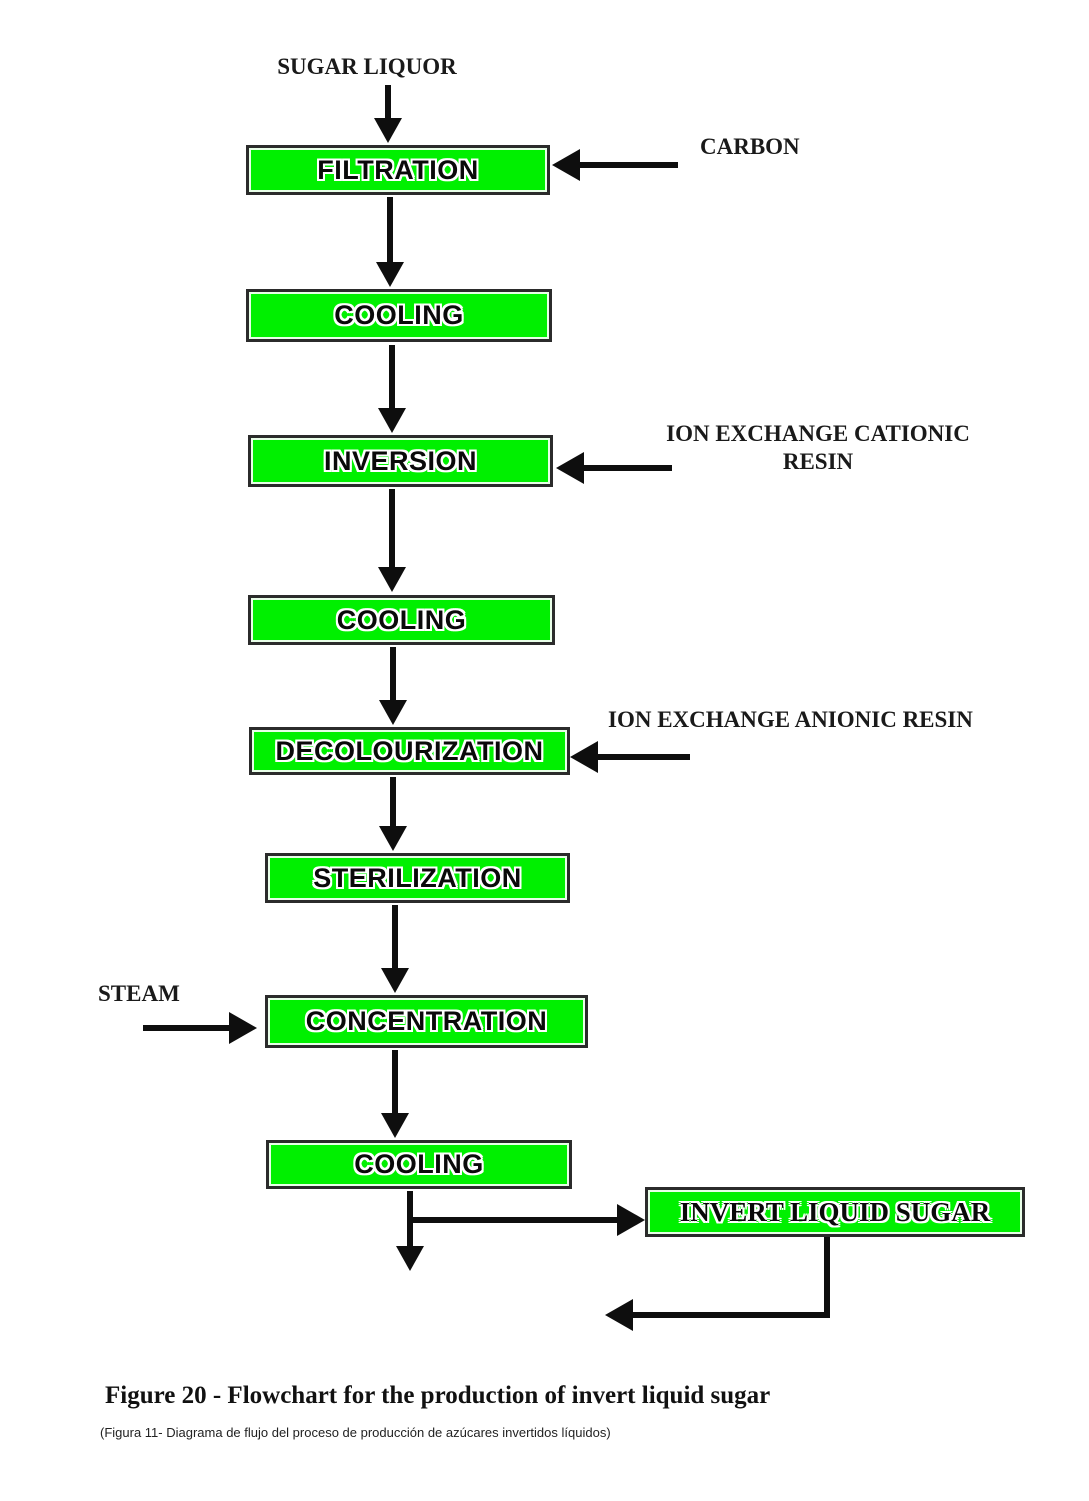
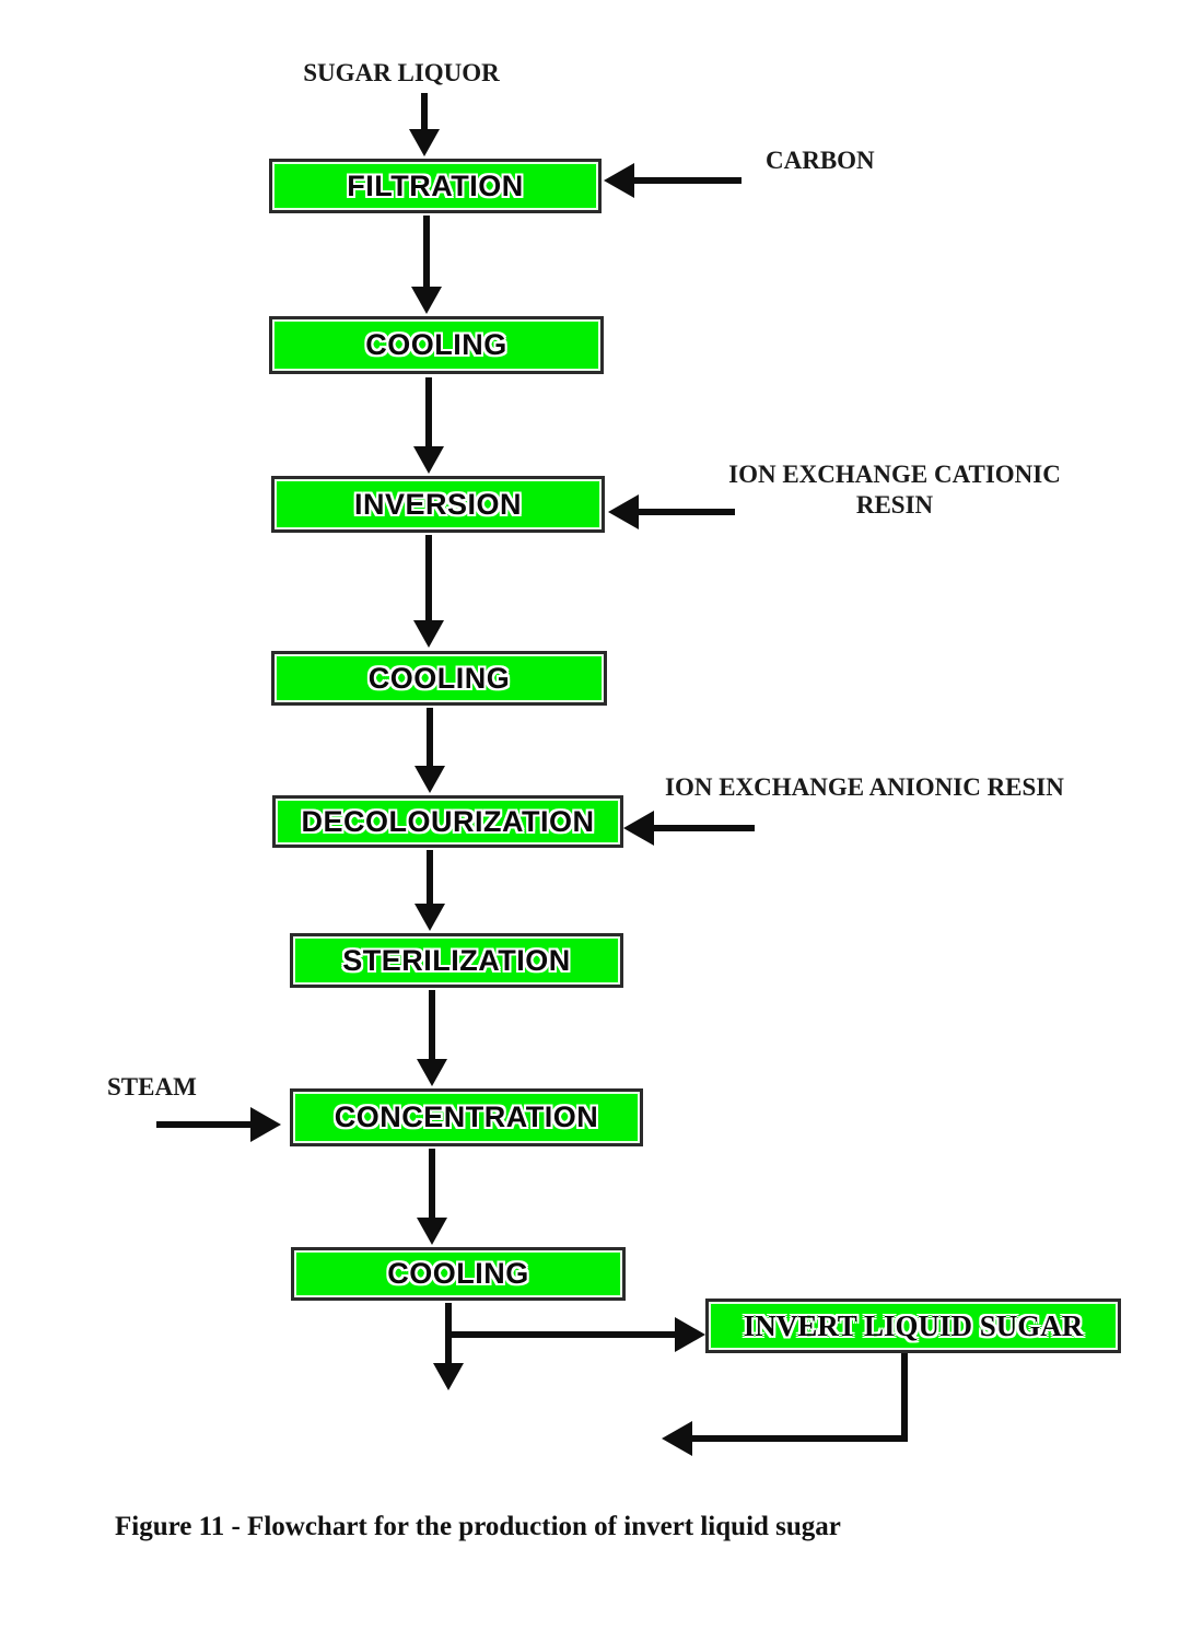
  SUGAR LIQUOR
  FILTRATION
  CARBON
  COOLING
  INVERSION
  ION EXCHANGE CATIONIC RESIN
  COOLING
  DECOLOURIZATION
  ION EXCHANGE ANIONIC RESIN
  STERILIZATION
  STEAM
  CONCENTRATION
  COOLING
  INVERT LIQUID SUGAR
- Figure 20 - Flowchart for the production of invert liquid sugar
+ Figure 11 - Flowchart for the production of invert liquid sugar
- (Figura 11- Diagrama de flujo del proceso de producción de azúcares invertidos líquidos)
